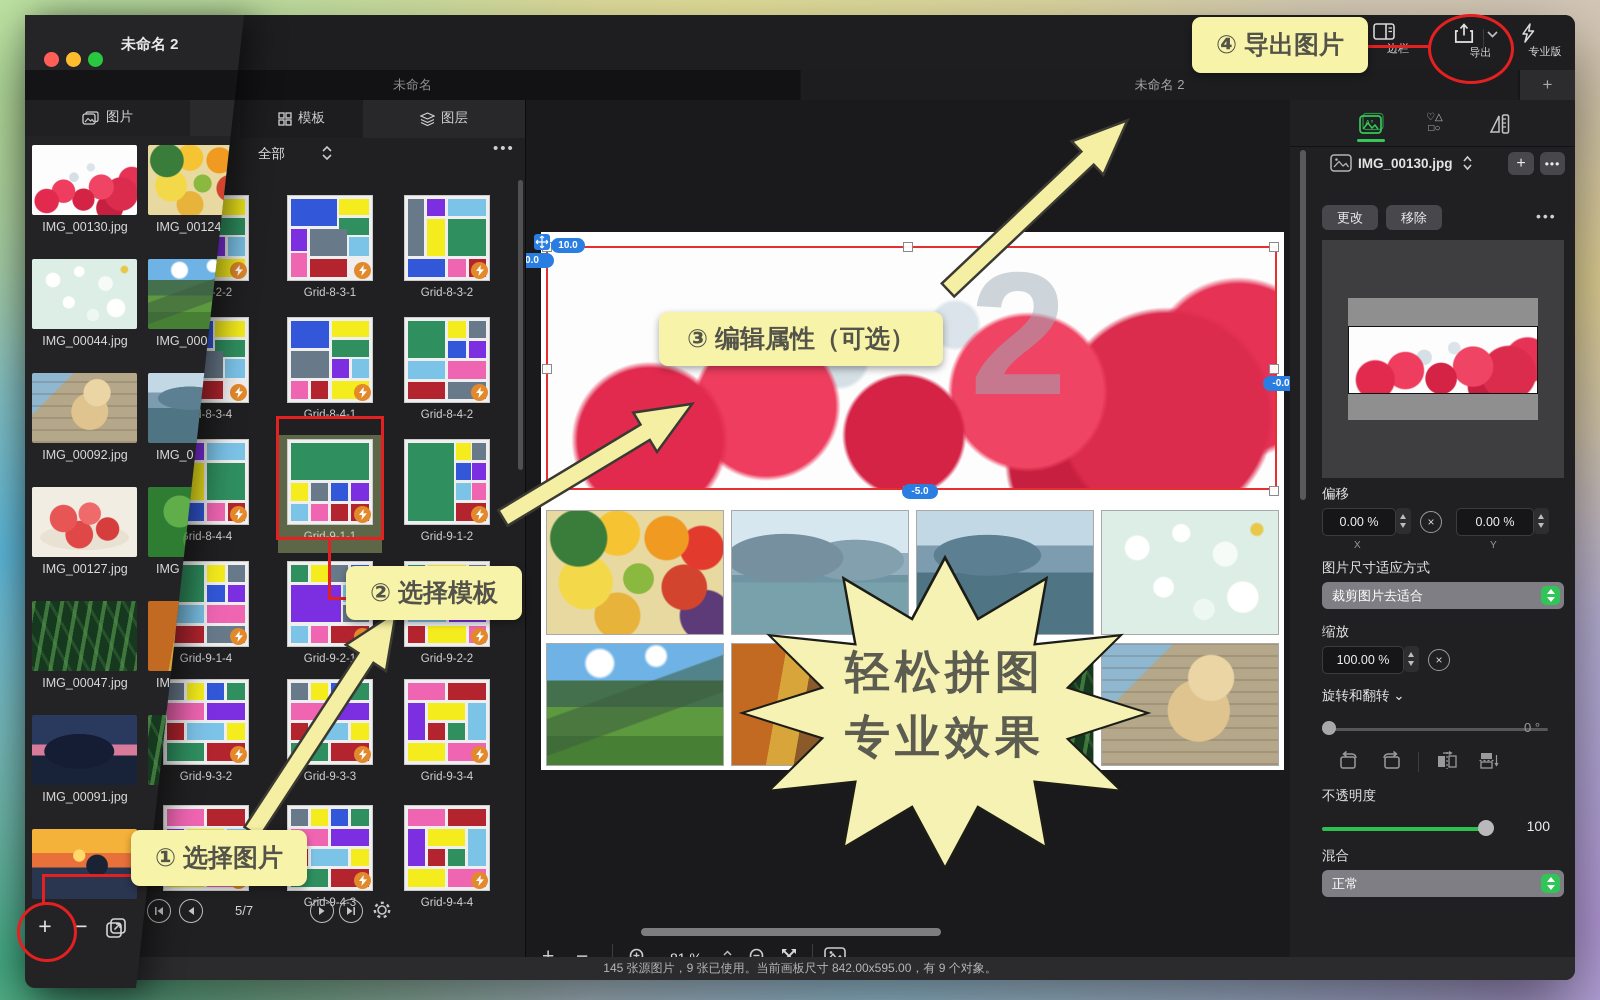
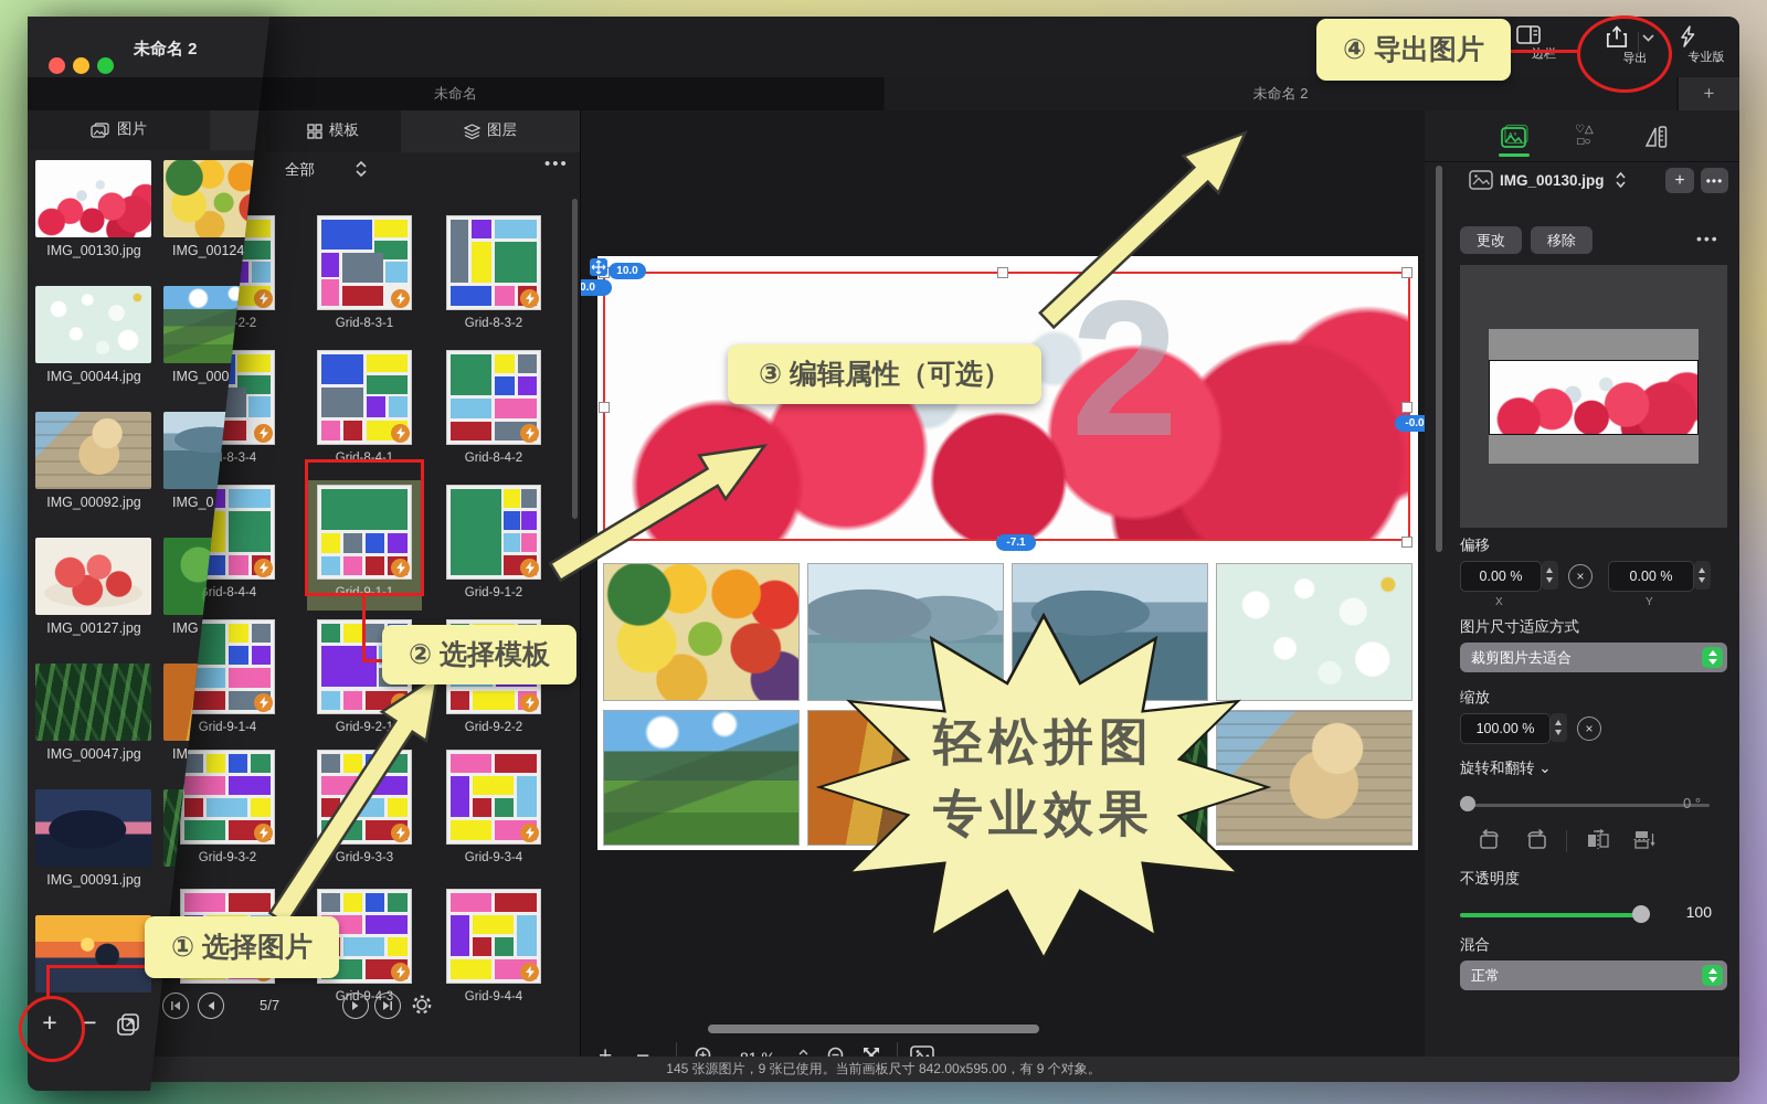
  边栏
  导出
  专业版
  未命名
  未命名 2
  +
  模板
  图层
  全部
  •••
  Grid-8-3-1
  Grid-8-3-2
  Grid-8-4-1
  Grid-8-4-2
  rid-8-4-4
  Grid-9-1-1
  Grid-9-1-2
  Grid-9-1-4
  Grid-9-2-
  Grid-9-2-2
  Grid-9-3-2
  Grid-9-3-3
  Grid-9-3-4
  Grid-9-4-3
  Grid-9-4-4
  5/7
  2
  10.0
  0.0
- -5.0
+ -7.1
  -0.0
  A°
  ♡△
  □○
  IMG_00130.jpg
  +
  •••
  更改
  移除
  •••
  偏移
  0.00 %
  ×
  0.00 %
  X
  Y
  图片尺寸适应方式
  裁剪图片去适合
  缩放
  100.00 %
  ×
  旋转和翻转 ⌄
  0 °
  不透明度
  100
  混合
  正常
  145 张源图片，9 张已使用。当前画板尺寸 842.00x595.00，有 9 个对象。
  未命名 2
  图片
  IMG_00130.jpg
  IMG_00044.jpg
  IMG_00092.jpg
  IMG_00127.jpg
  IMG_00047.jpg
  IMG_00091.jpg
  IMG_00124
  IMG_000
  IMG_0
  IMG
  IM
  +
  −
  轻松拼图
  专业效果
  ① 选择图片
  ② 选择模板
  ③ 编辑属性（可选）
  ④ 导出图片
